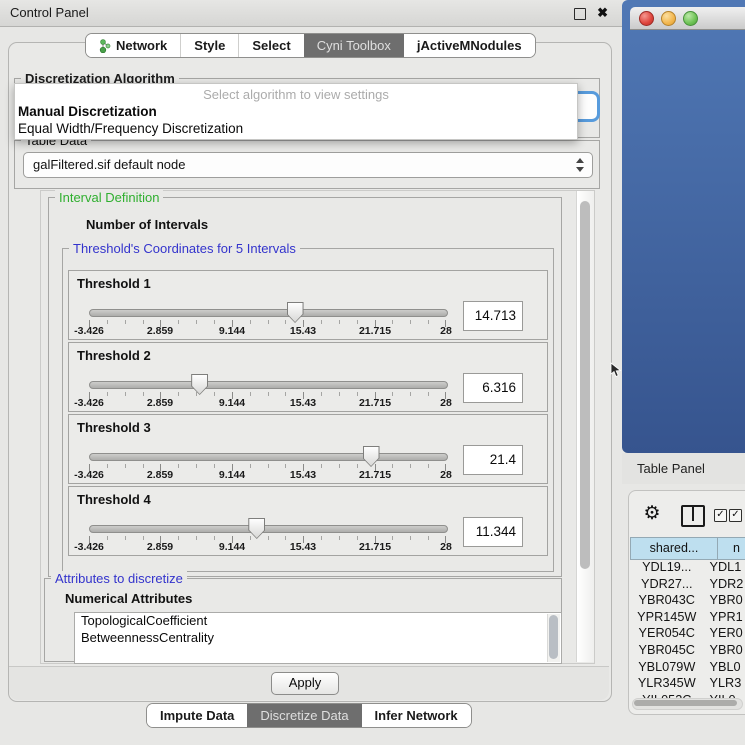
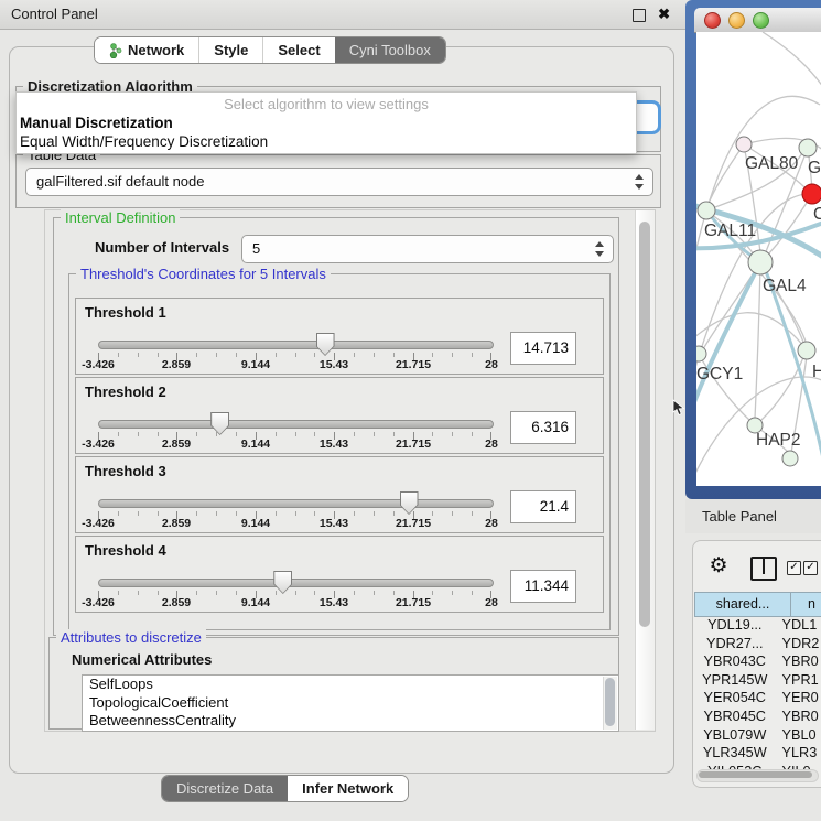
  Control Panel
  ✖
  Network
  Style
  Select
  Cyni Toolbox
- jActiveMNodules
  Discretization Algorithm
  Select algorithm to view settings
  Manual Discretization
  Equal Width/Frequency Discretization
  Table Data
  galFiltered.sif default node
  Interval Definition
  Number of Intervals
+ 5
  Threshold's Coordinates for 5 Intervals
  Threshold 1
  -3.426
  2.859
  9.144
  15.43
  21.715
  28
  14.713
  Threshold 2
  -3.426
  2.859
  9.144
  15.43
  21.715
  28
  6.316
  Threshold 3
  -3.426
  2.859
  9.144
  15.43
  21.715
  28
  21.4
  Threshold 4
  -3.426
  2.859
  9.144
  15.43
  21.715
  28
  11.344
  Attributes to discretize
  Numerical Attributes
+ SelfLoops
  TopologicalCoefficient
  BetweennessCentrality
- Apply
- Impute Data
  Discretize Data
  Infer Network
+ GAL80
+ G
+ C
+ GAL11
+ GAL4
+ GCY1
+ H
+ HAP2
  Table Panel
  ⚙
  ✓
  ✓
  shared...
  n
  YDL19...
  YDL1
  YDR27...
  YDR2
  YBR043C
  YBR0
  YPR145W
  YPR1
  YER054C
  YER0
  YBR045C
  YBR0
  YBL079W
  YBL0
  YLR345W
  YLR3
